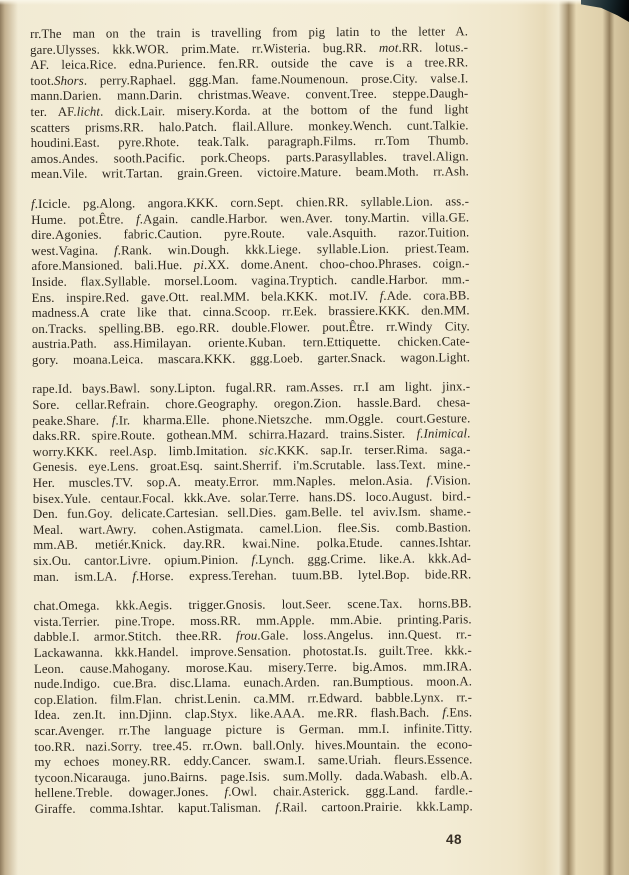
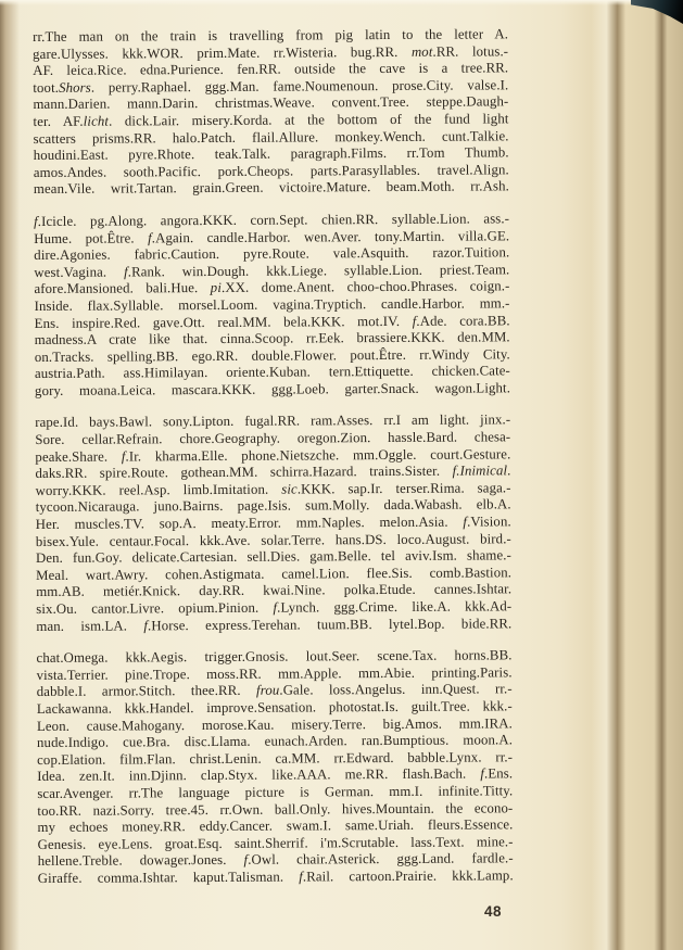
  rr.The man on the train is travelling from pig latin to the letter A.
  gare.Ulysses. kkk.WOR. prim.Mate. rr.Wisteria. bug.RR. mot.RR. lotus.-
  AF. leica.Rice. edna.Purience. fen.RR. outside the cave is a tree.RR.
  toot.Shors. perry.Raphael. ggg.Man. fame.Noumenoun. prose.City. valse.I.
  mann.Darien. mann.Darin. christmas.Weave. convent.Tree. steppe.Daugh-
  ter. AF.licht. dick.Lair. misery.Korda. at the bottom of the fund light
  scatters prisms.RR. halo.Patch. flail.Allure. monkey.Wench. cunt.Talkie.
  houdini.East. pyre.Rhote. teak.Talk. paragraph.Films. rr.Tom Thumb.
  amos.Andes. sooth.Pacific. pork.Cheops. parts.Parasyllables. travel.Align.
  mean.Vile. writ.Tartan. grain.Green. victoire.Mature. beam.Moth. rr.Ash.
  f.Icicle. pg.Along. angora.KKK. corn.Sept. chien.RR. syllable.Lion. ass.-
  Hume. pot.Être. f.Again. candle.Harbor. wen.Aver. tony.Martin. villa.GE.
  dire.Agonies. fabric.Caution. pyre.Route. vale.Asquith. razor.Tuition.
  west.Vagina. f.Rank. win.Dough. kkk.Liege. syllable.Lion. priest.Team.
  afore.Mansioned. bali.Hue. pi.XX. dome.Anent. choo-choo.Phrases. coign.-
  Inside. flax.Syllable. morsel.Loom. vagina.Tryptich. candle.Harbor. mm.-
  Ens. inspire.Red. gave.Ott. real.MM. bela.KKK. mot.IV. f.Ade. cora.BB.
  madness.A crate like that. cinna.Scoop. rr.Eek. brassiere.KKK. den.MM.
  on.Tracks. spelling.BB. ego.RR. double.Flower. pout.Être. rr.Windy City.
  austria.Path. ass.Himilayan. oriente.Kuban. tern.Ettiquette. chicken.Cate-
  gory. moana.Leica. mascara.KKK. ggg.Loeb. garter.Snack. wagon.Light.
  rape.Id. bays.Bawl. sony.Lipton. fugal.RR. ram.Asses. rr.I am light. jinx.-
  Sore. cellar.Refrain. chore.Geography. oregon.Zion. hassle.Bard. chesa-
  peake.Share. f.Ir. kharma.Elle. phone.Nietszche. mm.Oggle. court.Gesture.
  daks.RR. spire.Route. gothean.MM. schirra.Hazard. trains.Sister. f.Inimical.
  worry.KKK. reel.Asp. limb.Imitation. sic.KKK. sap.Ir. terser.Rima. saga.-
- Genesis. eye.Lens. groat.Esq. saint.Sherrif. i'm.Scrutable. lass.Text. mine.-
+ tycoon.Nicarauga. juno.Bairns. page.Isis. sum.Molly. dada.Wabash. elb.A.
  Her. muscles.TV. sop.A. meaty.Error. mm.Naples. melon.Asia. f.Vision.
  bisex.Yule. centaur.Focal. kkk.Ave. solar.Terre. hans.DS. loco.August. bird.-
  Den. fun.Goy. delicate.Cartesian. sell.Dies. gam.Belle. tel aviv.Ism. shame.-
  Meal. wart.Awry. cohen.Astigmata. camel.Lion. flee.Sis. comb.Bastion.
  mm.AB. metiér.Knick. day.RR. kwai.Nine. polka.Etude. cannes.Ishtar.
  six.Ou. cantor.Livre. opium.Pinion. f.Lynch. ggg.Crime. like.A. kkk.Ad-
  man. ism.LA. f.Horse. express.Terehan. tuum.BB. lytel.Bop. bide.RR.
  chat.Omega. kkk.Aegis. trigger.Gnosis. lout.Seer. scene.Tax. horns.BB.
  vista.Terrier. pine.Trope. moss.RR. mm.Apple. mm.Abie. printing.Paris.
  dabble.I. armor.Stitch. thee.RR. frou.Gale. loss.Angelus. inn.Quest. rr.-
  Lackawanna. kkk.Handel. improve.Sensation. photostat.Is. guilt.Tree. kkk.-
  Leon. cause.Mahogany. morose.Kau. misery.Terre. big.Amos. mm.IRA.
  nude.Indigo. cue.Bra. disc.Llama. eunach.Arden. ran.Bumptious. moon.A.
  cop.Elation. film.Flan. christ.Lenin. ca.MM. rr.Edward. babble.Lynx. rr.-
  Idea. zen.It. inn.Djinn. clap.Styx. like.AAA. me.RR. flash.Bach. f.Ens.
  scar.Avenger. rr.The language picture is German. mm.I. infinite.Titty.
  too.RR. nazi.Sorry. tree.45. rr.Own. ball.Only. hives.Mountain. the econo-
  my echoes money.RR. eddy.Cancer. swam.I. same.Uriah. fleurs.Essence.
- tycoon.Nicarauga. juno.Bairns. page.Isis. sum.Molly. dada.Wabash. elb.A.
+ Genesis. eye.Lens. groat.Esq. saint.Sherrif. i'm.Scrutable. lass.Text. mine.-
  hellene.Treble. dowager.Jones. f.Owl. chair.Asterick. ggg.Land. fardle.-
  Giraffe. comma.Ishtar. kaput.Talisman. f.Rail. cartoon.Prairie. kkk.Lamp.
  48
